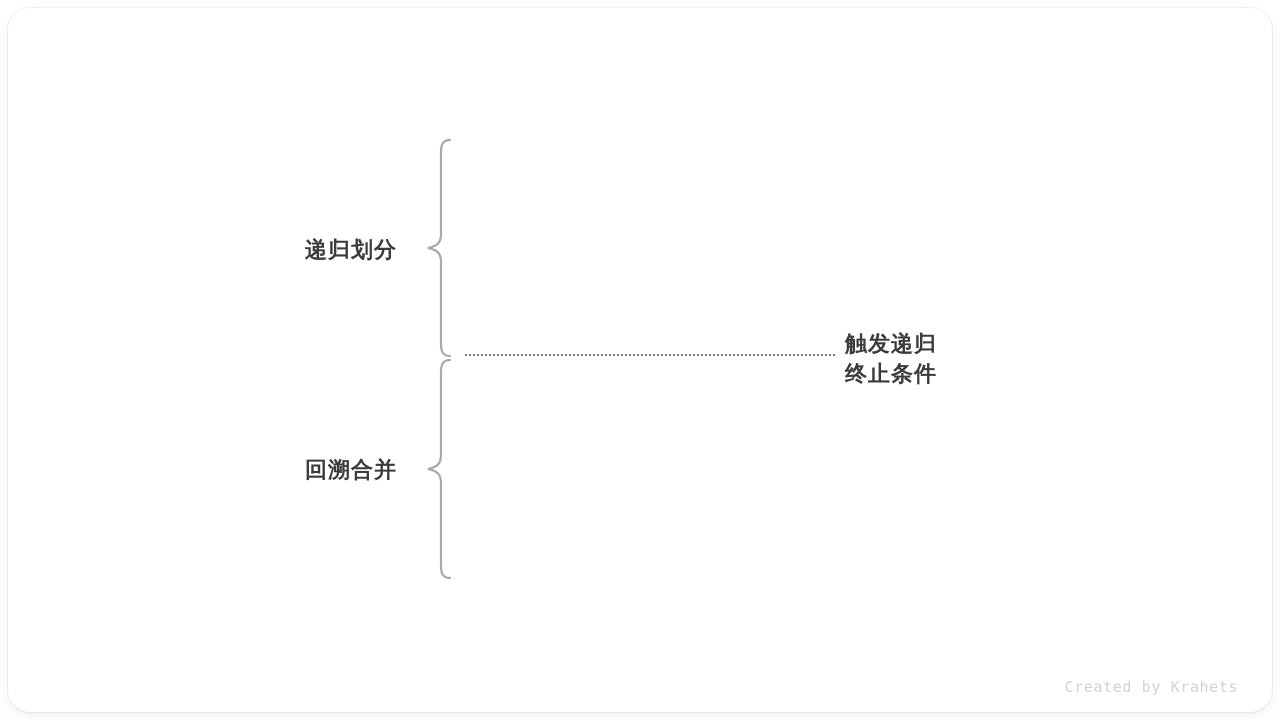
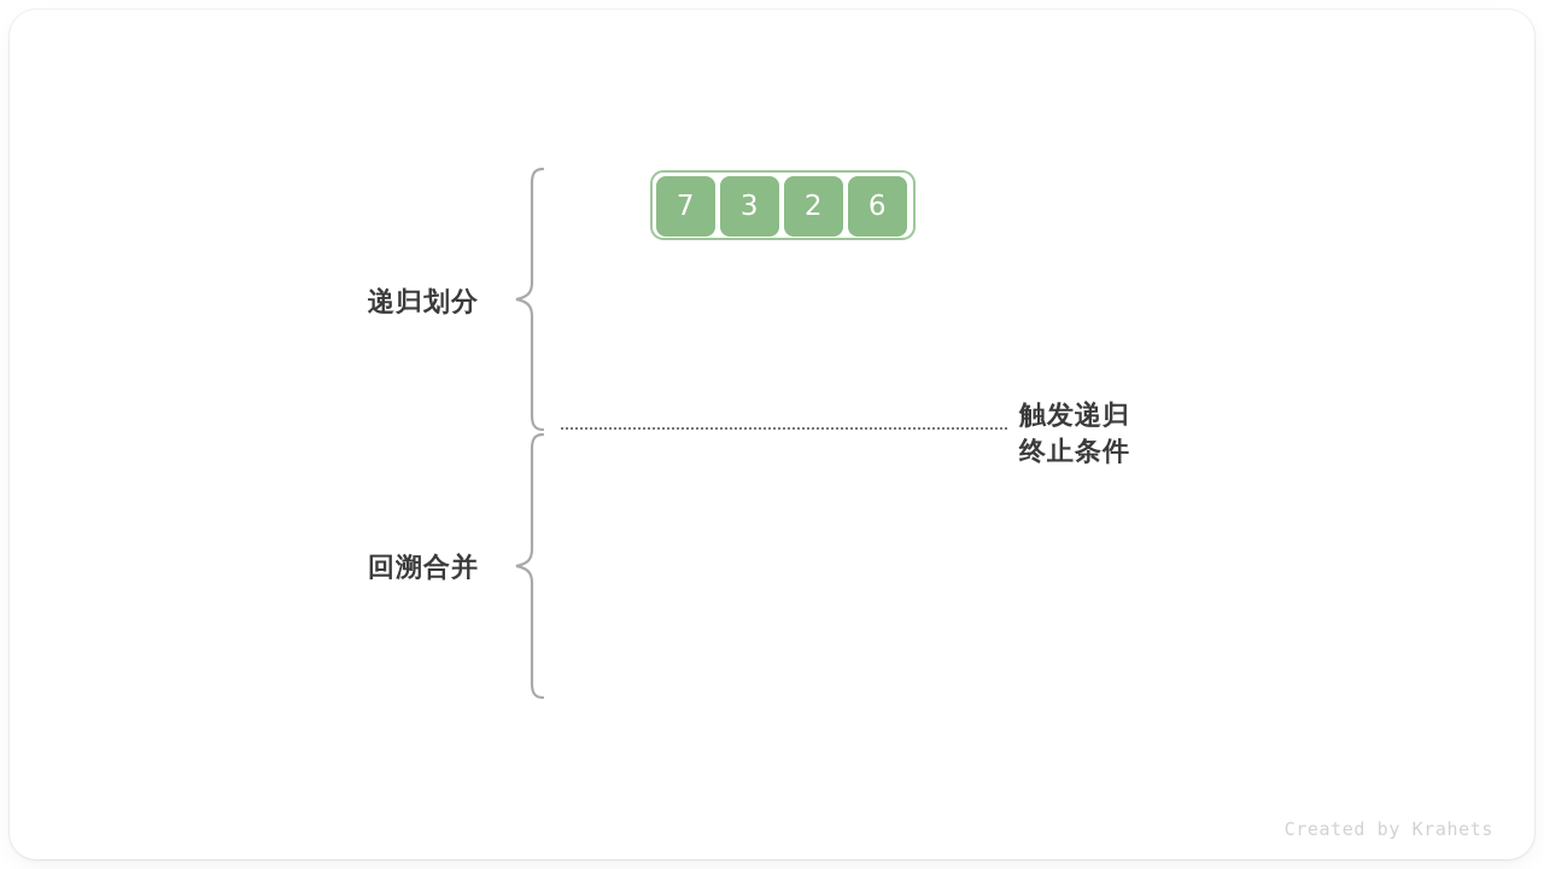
  递归划分
  回溯合并
+ 7
+ 3
+ 2
+ 6
  触发递归
  终止条件
  Created by Krahets
